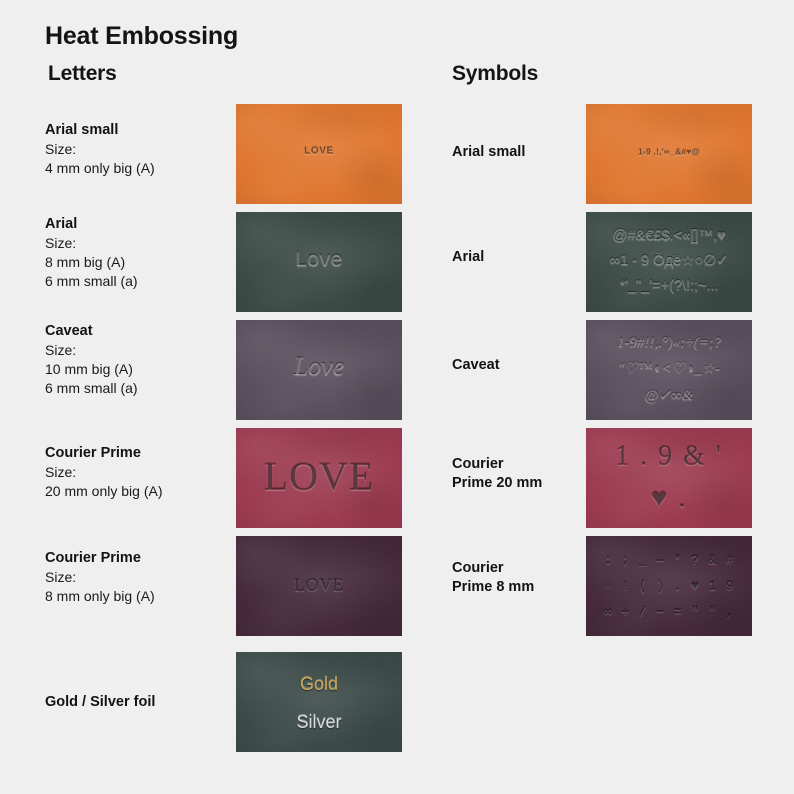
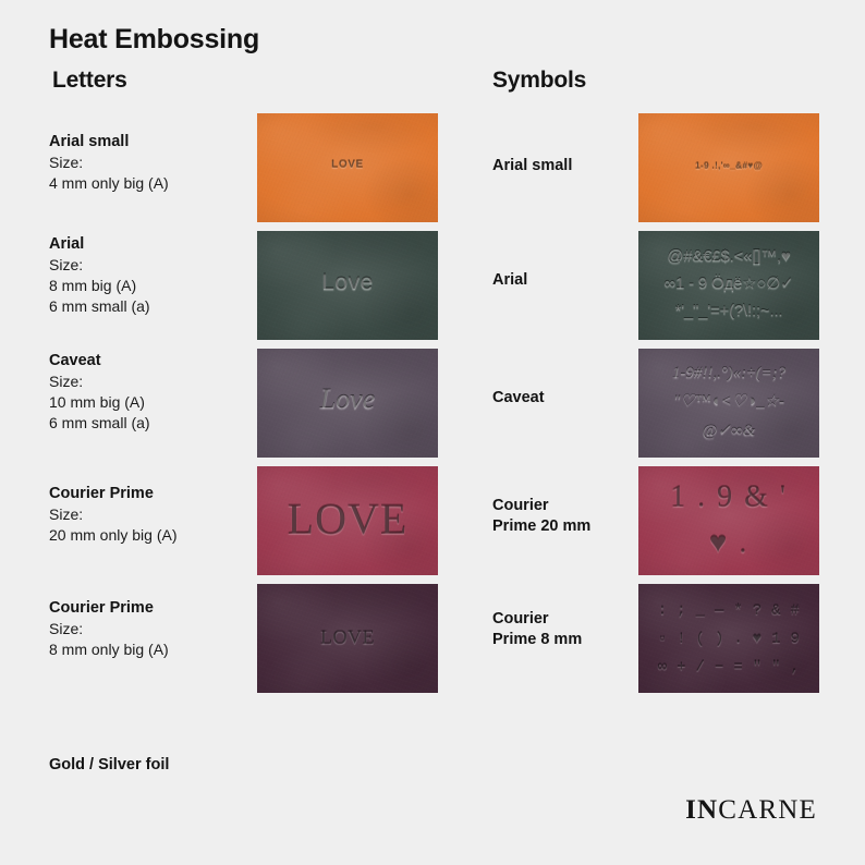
  Heat Embossing
  Letters
  Symbols
  Arial small
  Size:
  4 mm only big (A)
  Arial
  Size:
  8 mm big (A)
  6 mm small (a)
  Caveat
  Size:
  10 mm big (A)
  6 mm small (a)
  Courier Prime
  Size:
  20 mm only big (A)
  Courier Prime
  Size:
  8 mm only big (A)
  Gold / Silver foil
  LOVE
  Love
  Love
  LOVE
  LOVE
- Gold
- Silver
  Arial small
  Arial
  Caveat
  Courier
  Prime 20 mm
  Courier
  Prime 8 mm
  1-9 .!,'∞_&#♥@
  @#&€£$.<«[]™,♥
  ∞1 - 9 Öдё☆○∅✓
  *'_"_'=+(?\!:;~...
  1-9#!!,.°)«:÷(=;?
  "♡™◖<♡◑_☆-
  @✓∞&
  1 . 9 & '
  ♥ .
  : ; _ — * ? & #
  ▫ ! ( ) . ♥ 1 9
  ∞ + / − = " " ,
+ INCARNE
